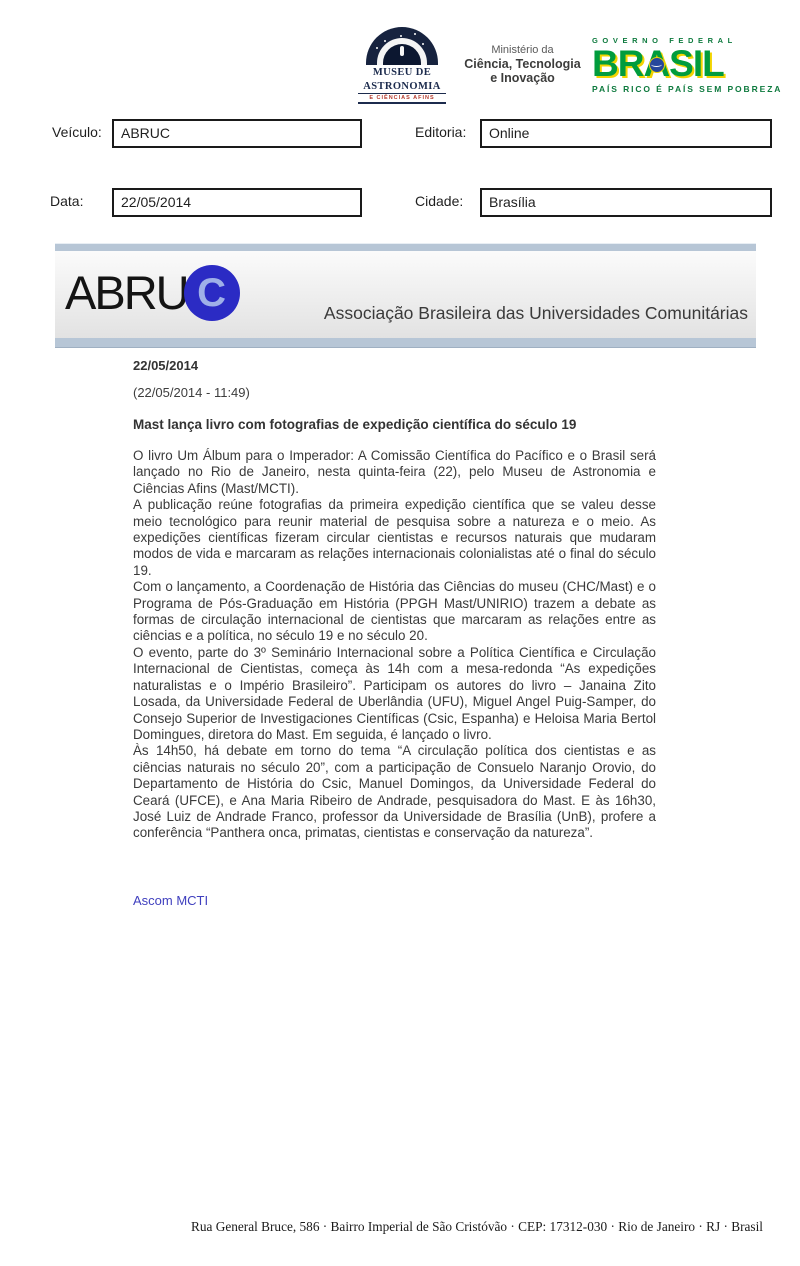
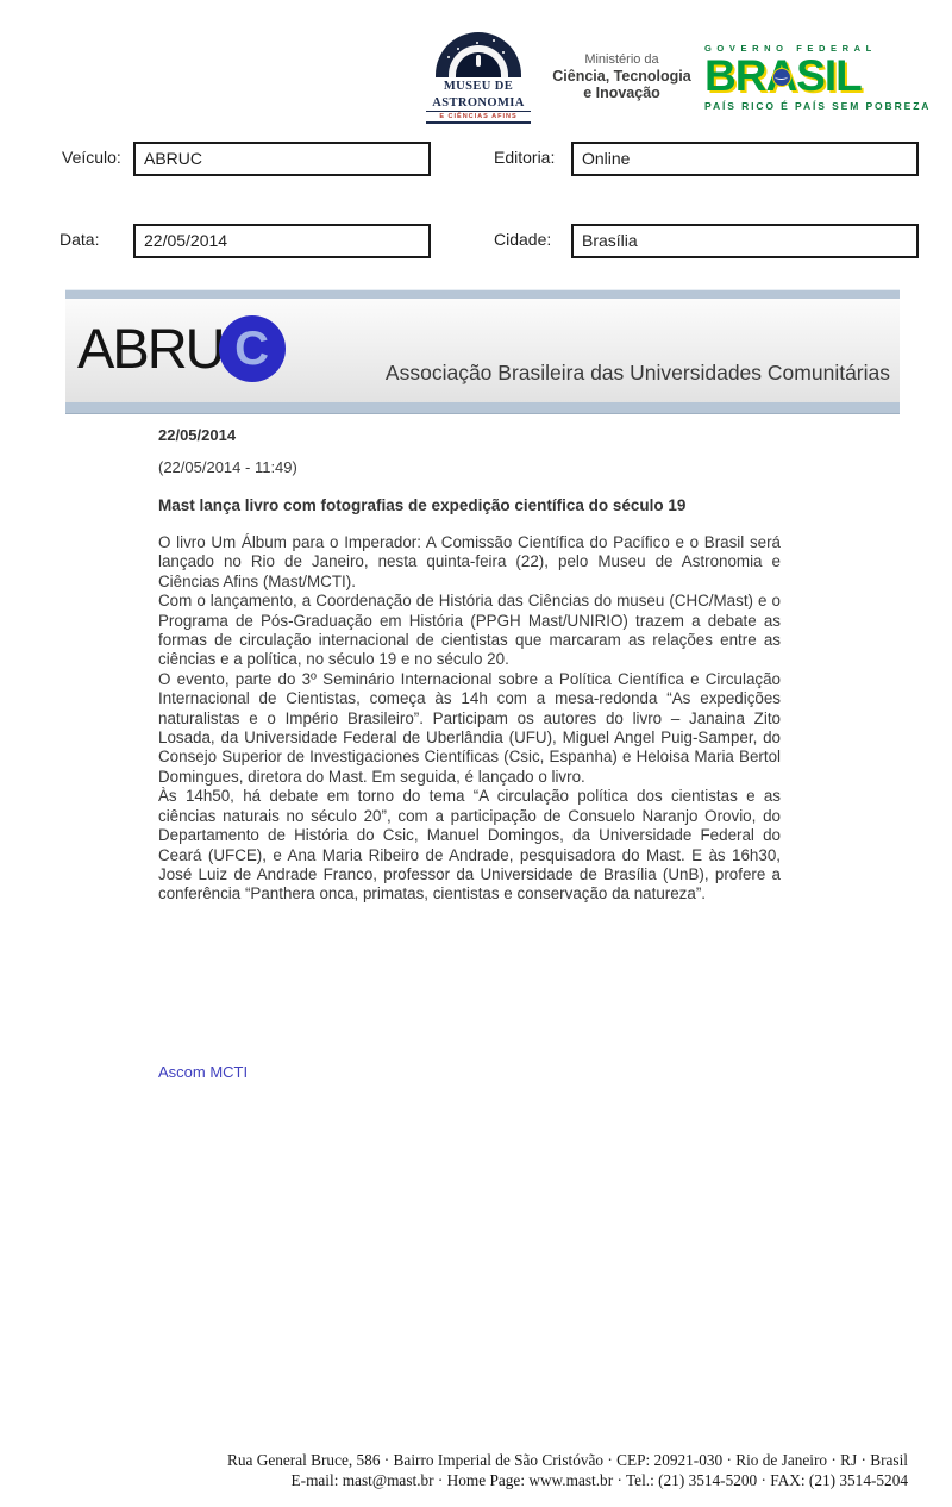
  MUSEU DE
  ASTRONOMIA
  Ministério da
  Ciência, Tecnologia
  e Inovação
  GOVERNO FEDERAL
  BRSIL
  PAÍS RICO É PAÍS SEM POBREZA
  Veículo:
  ABRUC
  Editoria:
  Online
  Data:
  22/05/2014
  Cidade:
  Brasília
  ABRU
  C
  Associação Brasileira das Universidades Comunitárias
  22/05/2014
  (22/05/2014 - 11:49)
  Mast lança livro com fotografias de expedição científica do século 19
  O livro Um Álbum para o Imperador: A Comissão Científica do Pacífico e o Brasil será lançado no Rio de Janeiro, nesta quinta-feira (22), pelo Museu de Astronomia e Ciências Afins (Mast/MCTI).
- A publicação reúne fotografias da primeira expedição científica que se valeu desse meio tecnológico para reunir material de pesquisa sobre a natureza e o meio. As expedições científicas fizeram circular cientistas e recursos naturais que mudaram modos de vida e marcaram as relações internacionais colonialistas até o final do século 19.
  Com o lançamento, a Coordenação de História das Ciências do museu (CHC/Mast) e o Programa de Pós-Graduação em História (PPGH Mast/UNIRIO) trazem a debate as formas de circulação internacional de cientistas que marcaram as relações entre as ciências e a política, no século 19 e no século 20.
  O evento, parte do 3º Seminário Internacional sobre a Política Científica e Circulação Internacional de Cientistas, começa às 14h com a mesa-redonda “As expedições naturalistas e o Império Brasileiro”. Participam os autores do livro – Janaina Zito Losada, da Universidade Federal de Uberlândia (UFU), Miguel Angel Puig-Samper, do Consejo Superior de Investigaciones Científicas (Csic, Espanha) e Heloisa Maria Bertol Domingues, diretora do Mast. Em seguida, é lançado o livro.
  Às 14h50, há debate em torno do tema “A circulação política dos cientistas e as ciências naturais no século 20”, com a participação de Consuelo Naranjo Orovio, do Departamento de História do Csic, Manuel Domingos, da Universidade Federal do Ceará (UFCE), e Ana Maria Ribeiro de Andrade, pesquisadora do Mast. E às 16h30, José Luiz de Andrade Franco, professor da Universidade de Brasília (UnB), profere a conferência “Panthera onca, primatas, cientistas e conservação da natureza”.
  Ascom MCTI
- Rua General Bruce, 586 · Bairro Imperial de São Cristóvão · CEP: 17312-030 · Rio de Janeiro · RJ · Brasil
+ Rua General Bruce, 586 · Bairro Imperial de São Cristóvão · CEP: 20921-030 · Rio de Janeiro · RJ · Brasil
+ E-mail: mast@mast.br · Home Page: www.mast.br · Tel.: (21) 3514-5200 · FAX: (21) 3514-5204
